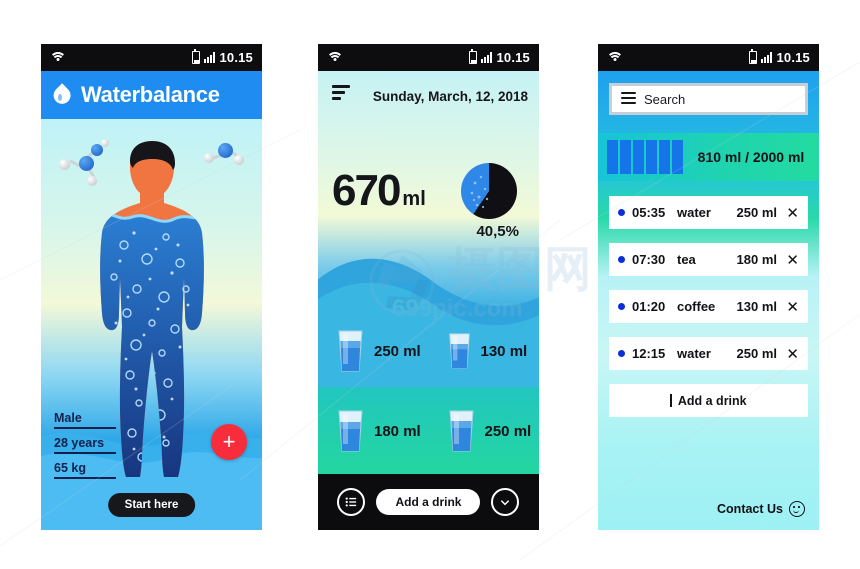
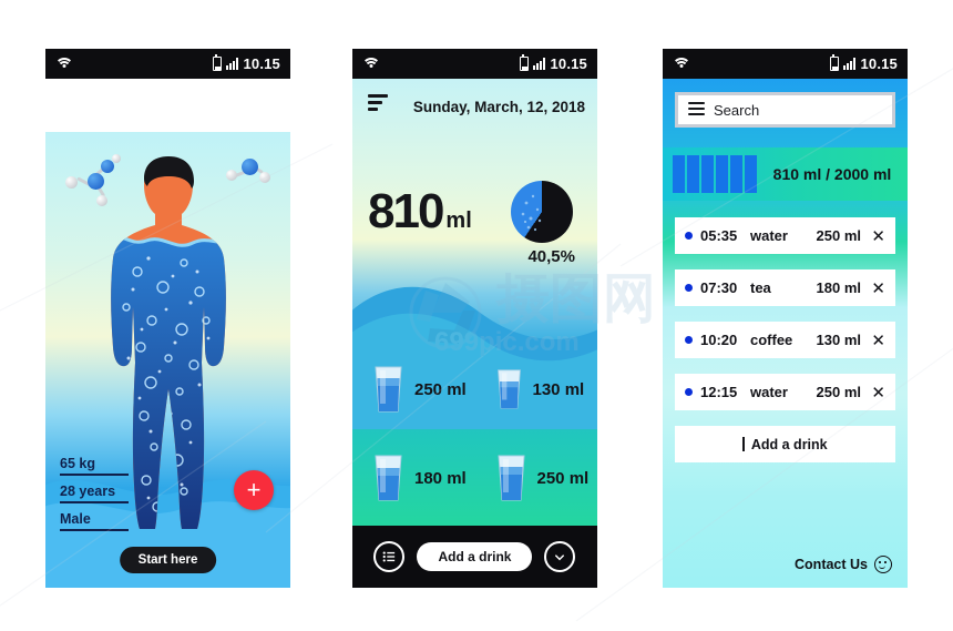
  10.15
- Waterbalance
- Male
+ 65 kg
  28 years
- 65 kg
+ Male
  +
  Start here
  10.15
  Sunday, March, 12, 2018
- 670 ml
+ 810 ml
  40,5%
  250 ml
  130 ml
  180 ml
  250 ml
  Add a drink
  10.15
  Search
  810 ml / 2000 ml
  05:35
  water
  250 ml
  ✕
  07:30
  tea
  180 ml
  ✕
- 01:20
+ 10:20
  coffee
  130 ml
  ✕
  12:15
  water
  250 ml
  ✕
  Add a drink
  Contact Us
  摄图网
  699pic.com
